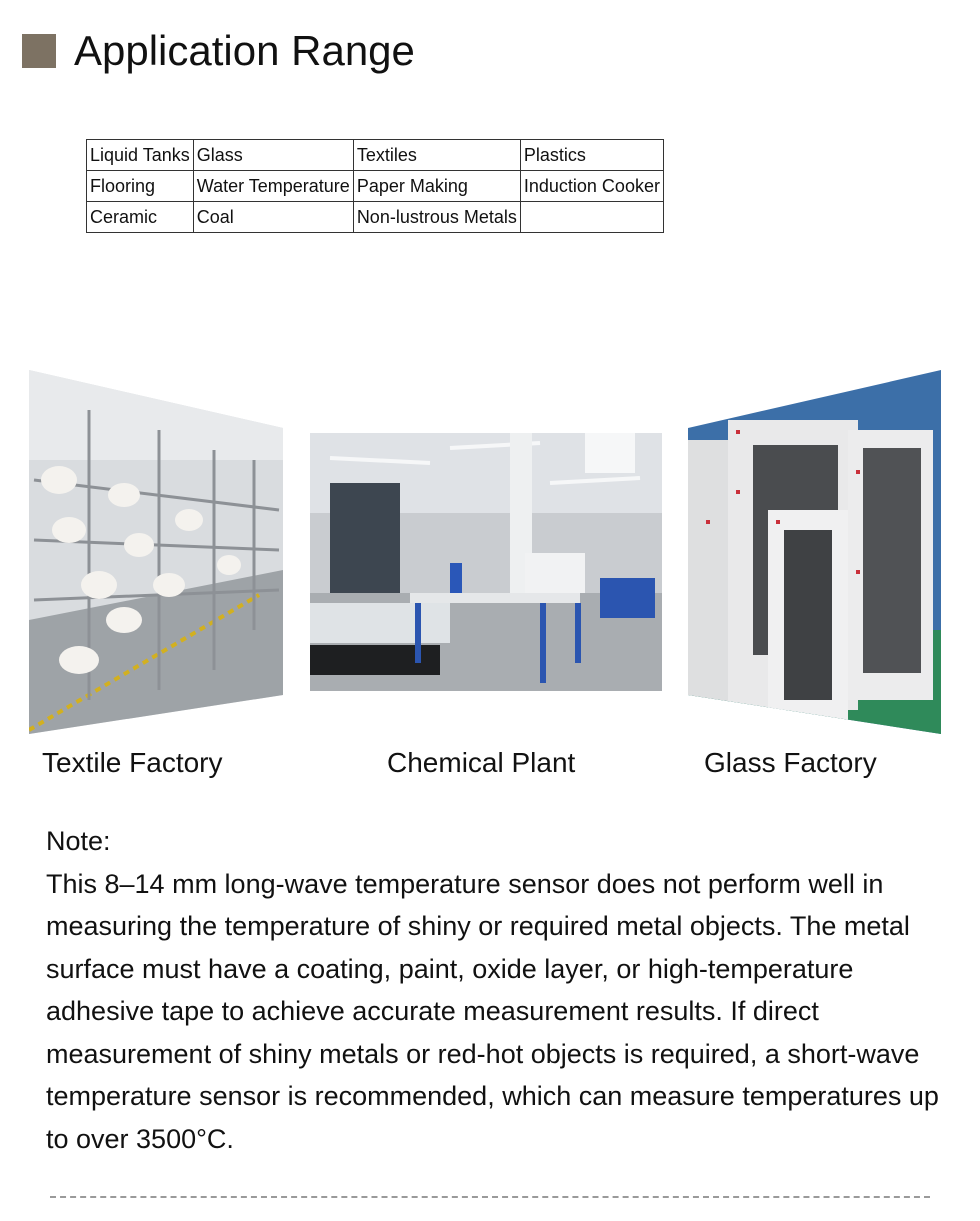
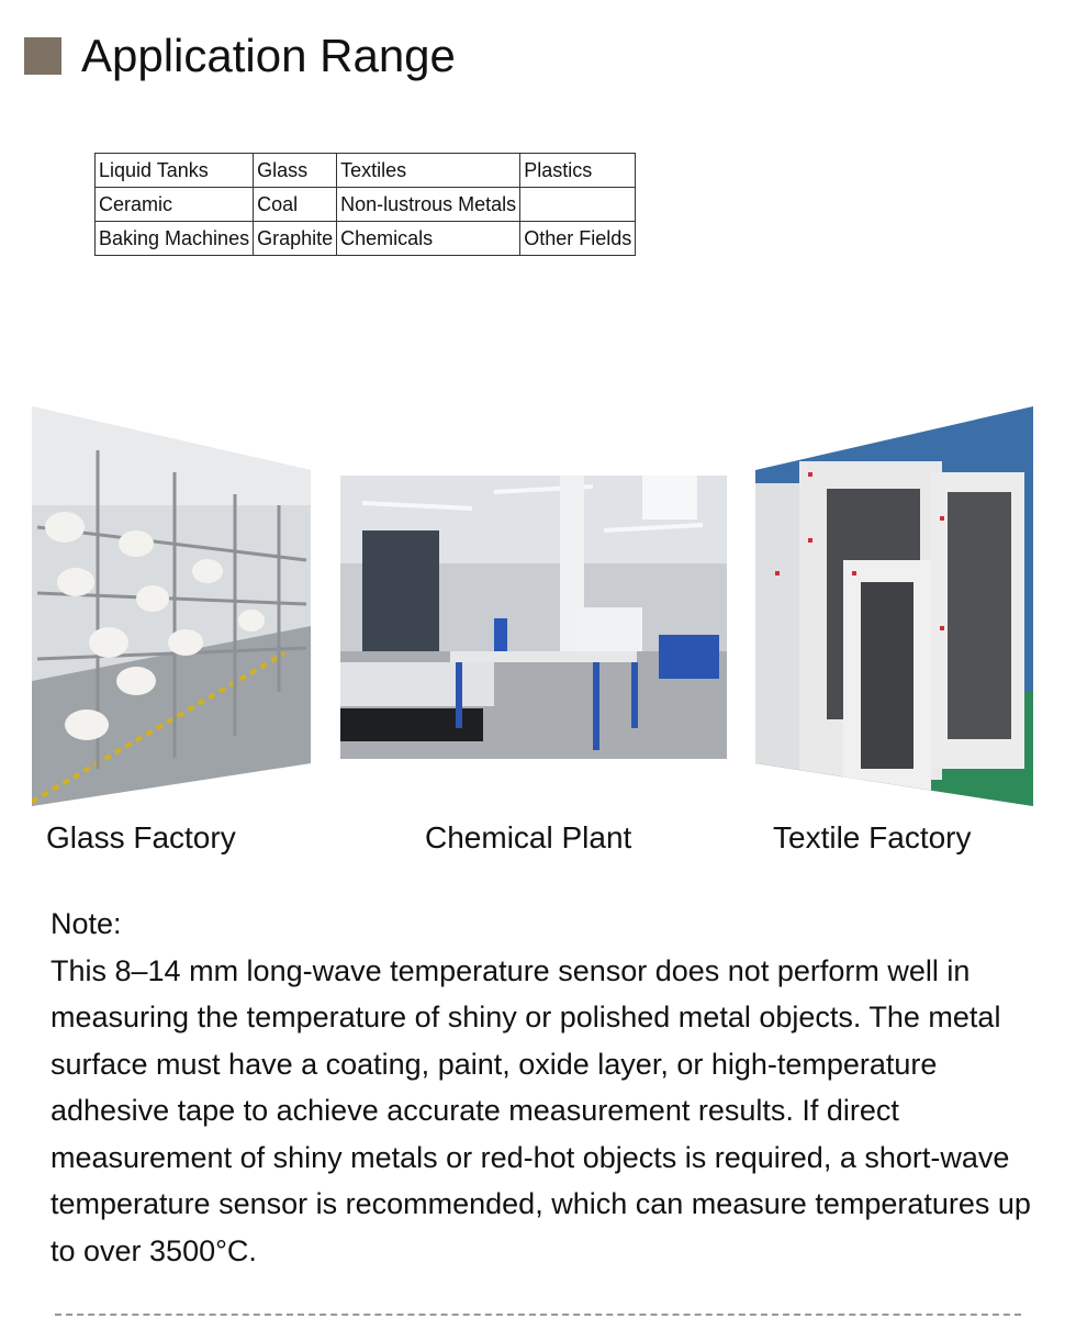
  Application Range
  Liquid Tanks	Glass	Textiles	Plastics
- Flooring	Water Temperature	Paper Making	Induction Cooker
  Ceramic	Coal	Non-lustrous Metals
+ Baking Machines	Graphite	Chemicals	Other Fields
- Textile Factory
+ Glass Factory
  Chemical Plant
- Glass Factory
+ Textile Factory
  Note:
- This 8–14 mm long-wave temperature sensor does not perform well in measuring the temperature of shiny or required metal objects. The metal surface must have a coating, paint, oxide layer, or high-temperature adhesive tape to achieve accurate measurement results. If direct measurement of shiny metals or red-hot objects is required, a short-wave temperature sensor is recommended, which can measure temperatures up to over 3500°C.
+ This 8–14 mm long-wave temperature sensor does not perform well in measuring the temperature of shiny or polished metal objects. The metal surface must have a coating, paint, oxide layer, or high-temperature adhesive tape to achieve accurate measurement results. If direct measurement of shiny metals or red-hot objects is required, a short-wave temperature sensor is recommended, which can measure temperatures up to over 3500°C.
